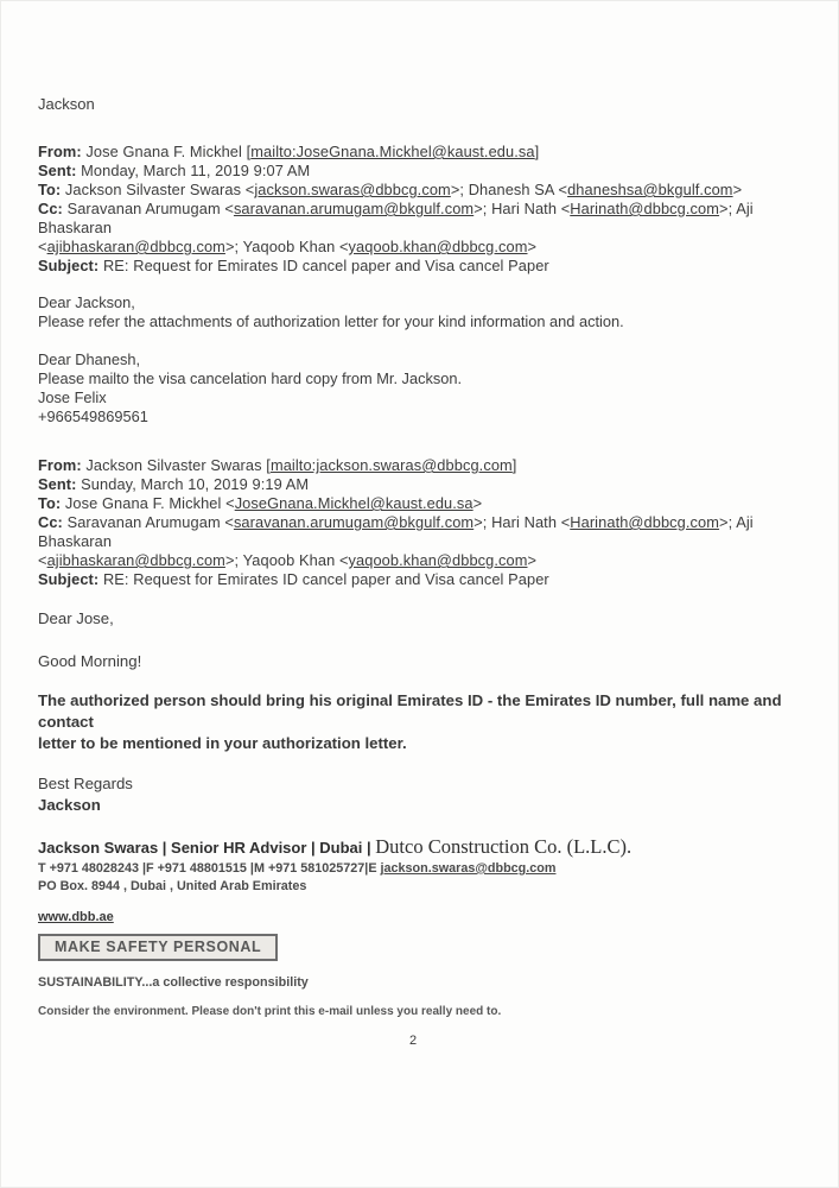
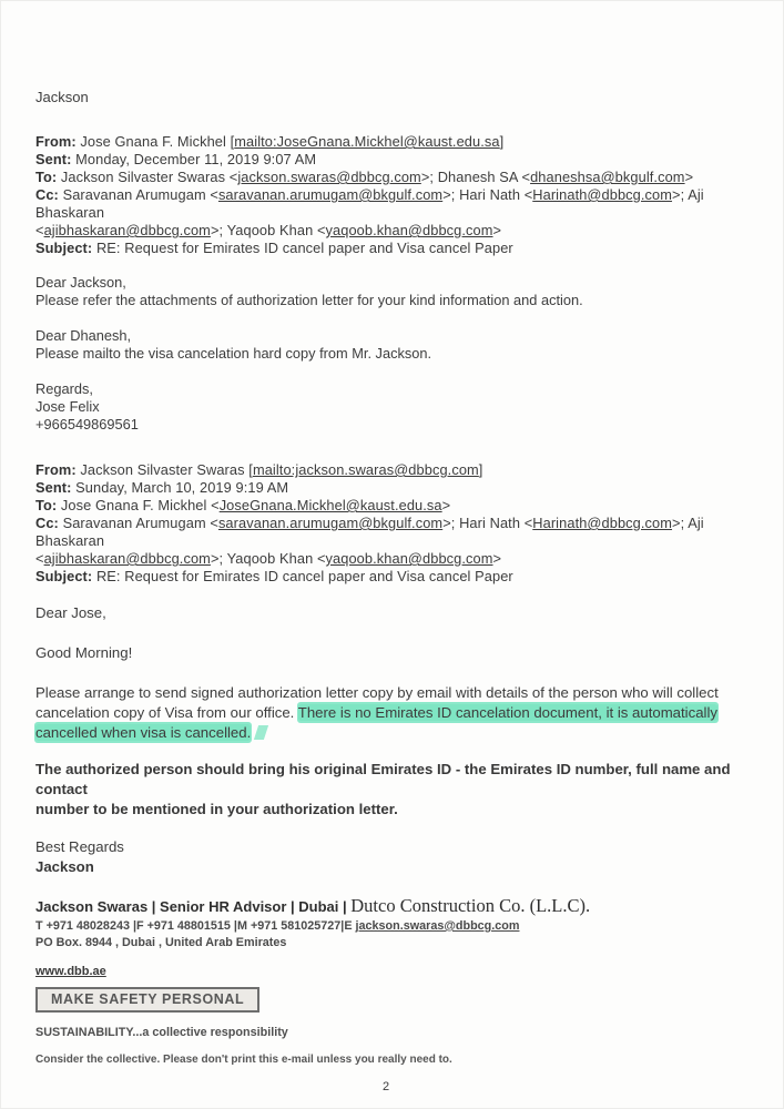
  Jackson
  From: Jose Gnana F. Mickhel [mailto:JoseGnana.Mickhel@kaust.edu.sa]
- Sent: Monday, March 11, 2019 9:07 AM
+ Sent: Monday, December 11, 2019 9:07 AM
  To: Jackson Silvaster Swaras <jackson.swaras@dbbcg.com>; Dhanesh SA <dhaneshsa@bkgulf.com>
  Cc: Saravanan Arumugam <saravanan.arumugam@bkgulf.com>; Hari Nath <Harinath@dbbcg.com>; Aji Bhaskaran
  <ajibhaskaran@dbbcg.com>; Yaqoob Khan <yaqoob.khan@dbbcg.com>
  Subject: RE: Request for Emirates ID cancel paper and Visa cancel Paper
  Dear Jackson,
  Please refer the attachments of authorization letter for your kind information and action.
  Dear Dhanesh,
  Please mailto the visa cancelation hard copy from Mr. Jackson.
+ Regards,
  Jose Felix
  +966549869561
  From: Jackson Silvaster Swaras [mailto:jackson.swaras@dbbcg.com]
  Sent: Sunday, March 10, 2019 9:19 AM
  To: Jose Gnana F. Mickhel <JoseGnana.Mickhel@kaust.edu.sa>
  Cc: Saravanan Arumugam <saravanan.arumugam@bkgulf.com>; Hari Nath <Harinath@dbbcg.com>; Aji Bhaskaran
  <ajibhaskaran@dbbcg.com>; Yaqoob Khan <yaqoob.khan@dbbcg.com>
  Subject: RE: Request for Emirates ID cancel paper and Visa cancel Paper
  Dear Jose,
  Good Morning!
+ Please arrange to send signed authorization letter copy by email with details of the person who will collect
+ cancelation copy of Visa from our office. There is no Emirates ID cancelation document, it is automatically
+ cancelled when visa is cancelled.
  The authorized person should bring his original Emirates ID - the Emirates ID number, full name and contact
- letter to be mentioned in your authorization letter.
+ number to be mentioned in your authorization letter.
  Best Regards
  Jackson
  Jackson Swaras | Senior HR Advisor | Dubai | Dutco Construction Co. (L.L.C).
  T +971 48028243 |F +971 48801515 |M +971 581025727|E jackson.swaras@dbbcg.com
  PO Box. 8944 , Dubai , United Arab Emirates
  www.dbb.ae
  MAKE SAFETY PERSONAL
  SUSTAINABILITY...a collective responsibility
- Consider the environment. Please don't print this e-mail unless you really need to.
+ Consider the collective. Please don't print this e-mail unless you really need to.
  2
